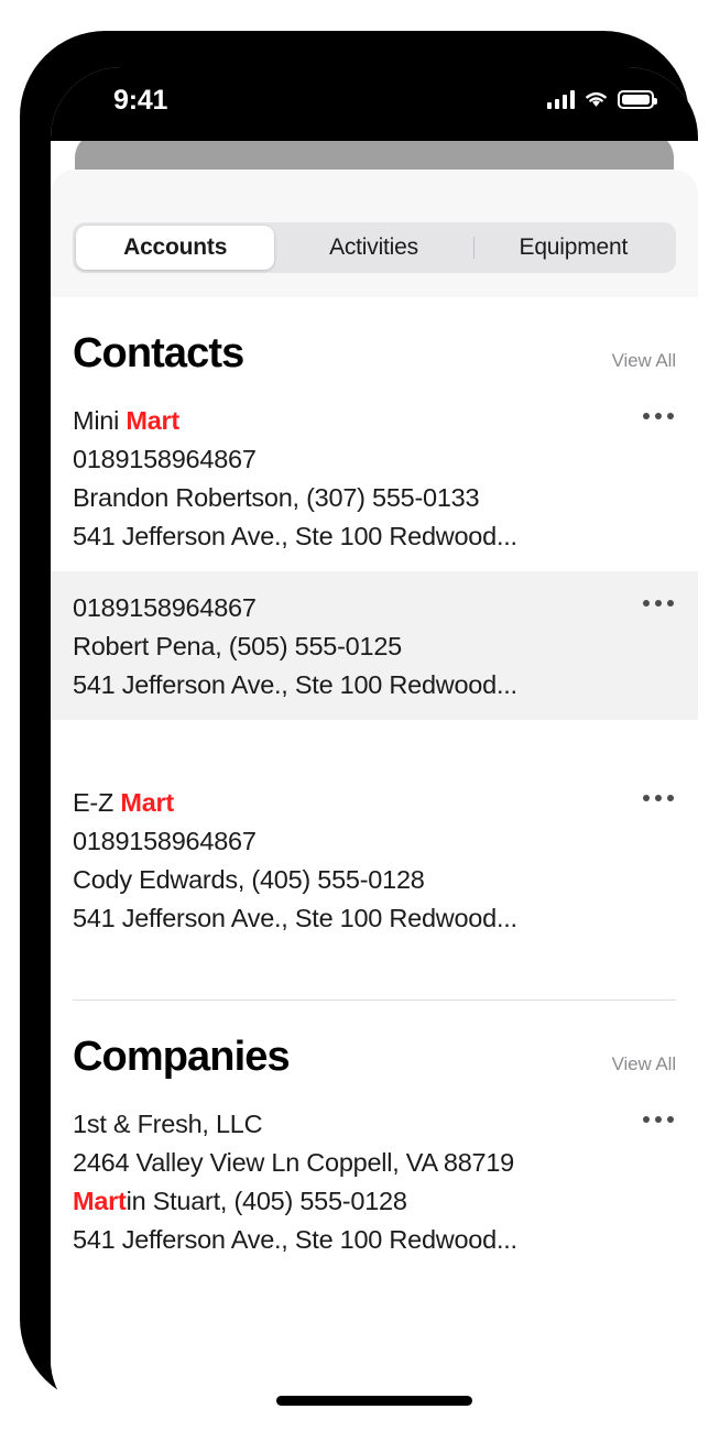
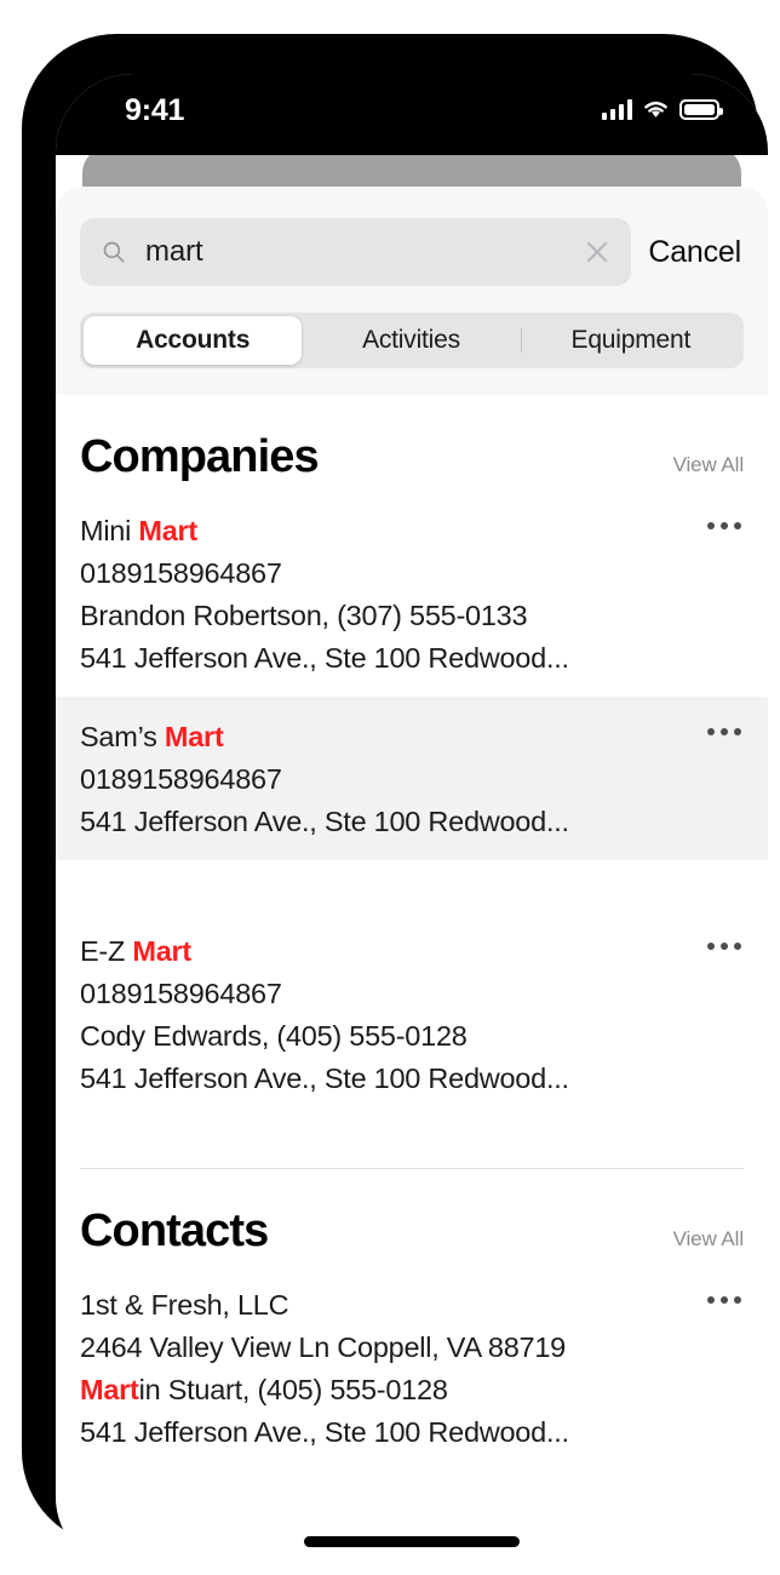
  9:41
+ mart
+ Cancel
  Accounts
  Activities
  Equipment
- Contacts
+ Companies
  View All
  Mini Mart
  0189158964867
  Brandon Robertson, (307) 555-0133
  541 Jefferson Ave., Ste 100 Redwood...
+ Sam’s Mart
  0189158964867
- Robert Pena, (505) 555-0125
  541 Jefferson Ave., Ste 100 Redwood...
  E-Z Mart
  0189158964867
  Cody Edwards, (405) 555-0128
  541 Jefferson Ave., Ste 100 Redwood...
- Companies
+ Contacts
  View All
  1st & Fresh, LLC
  2464 Valley View Ln Coppell, VA 88719
  Martin Stuart, (405) 555-0128
  541 Jefferson Ave., Ste 100 Redwood...
